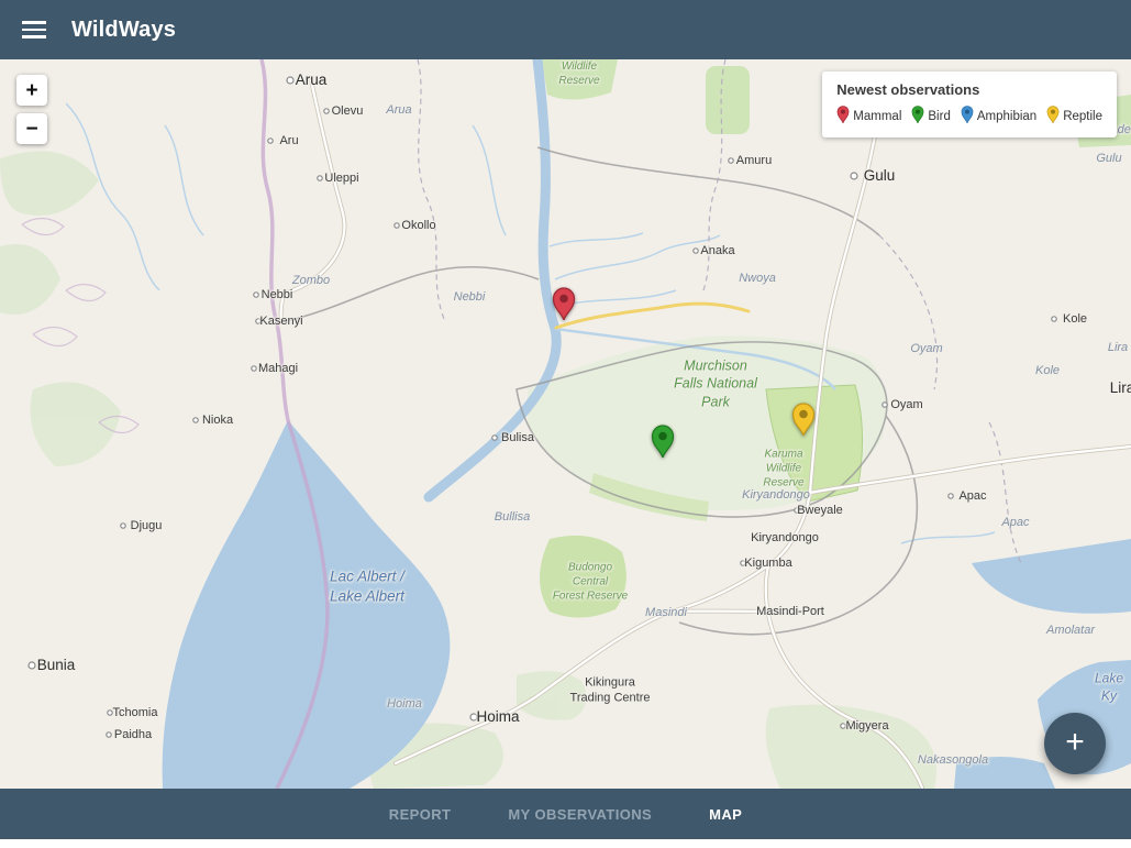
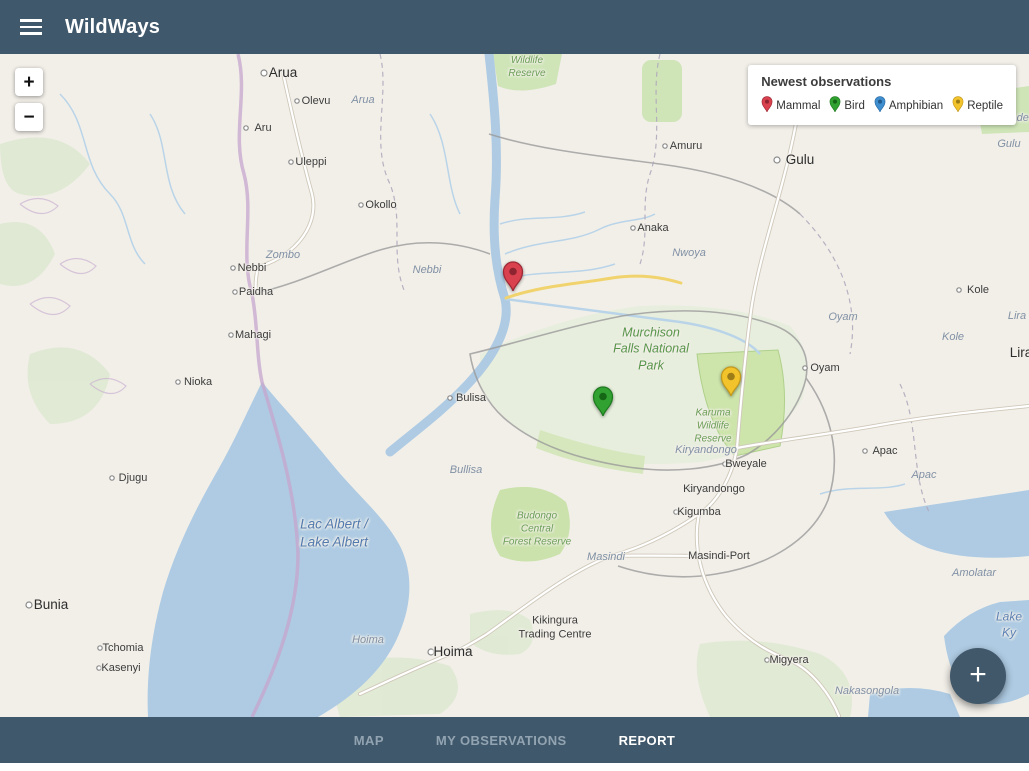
  WildWays
  Wildlife
  Reserve
  Arua
  Olevu
  Arua
  Aru
  Uleppi
  Amuru
  Gulu
  Gulu
  Okollo
  Anaka
  Nwoya
  Zombo
  Nebbi
  Nebbi
- Kasenyi
+ Paidha
  Kole
  Lira
  Oyam
  Mahagi
  Kole
  Murchison
  Falls National
  Park
  Oyam
  Lir
  Nioka
  Bulisa
  Karuma
  Wildlife
  Reserve
  Kiryandongo
  Apac
  Bweyale
  Bullisa
  Apac
  Djugu
  Kiryandongo
  Kigumba
  Budongo
  Central
  Forest Reserve
  Lac Albert /
  Lake Albert
  Masindi
  Masindi-Port
  Amolatar
  Bunia
  Lake Ky
  Kikingura
  Trading Centre
  Hoima
  Tchomia
  Hoima
- Paidha
+ Kasenyi
  Migyera
  Nakasongola
  +
  −
  Newest observations
  Mammal
  Bird
  Amphibian
  Reptile
  +
- REPORT
+ MAP
  MY OBSERVATIONS
- MAP
+ REPORT
